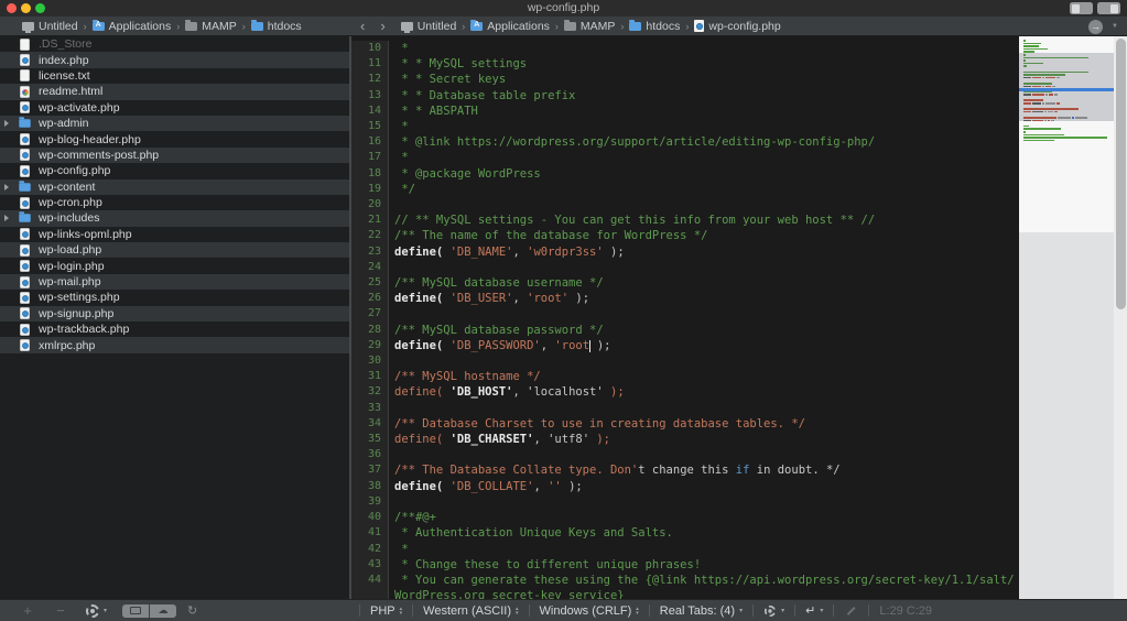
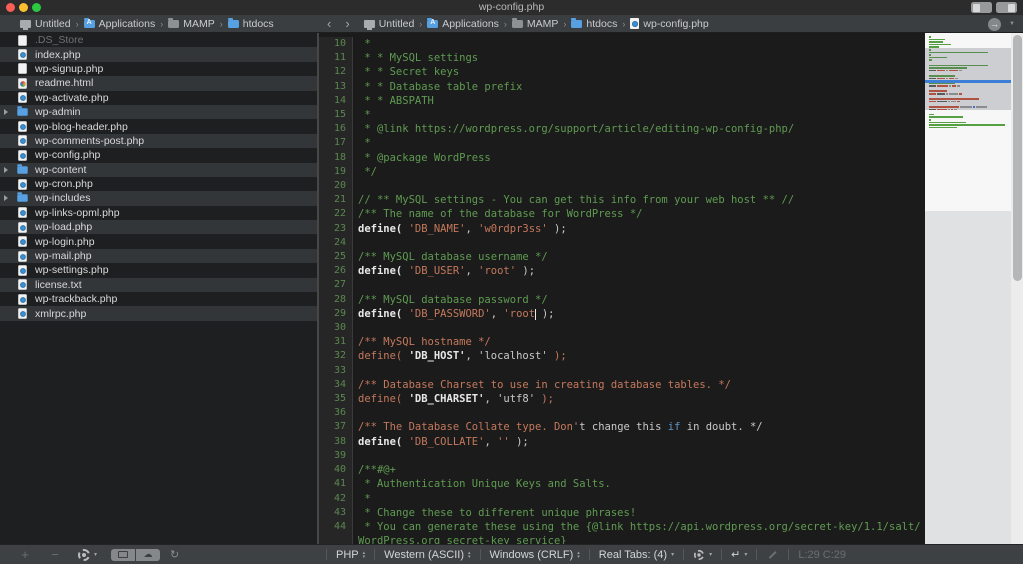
  wp-config.php
  Untitled
  ›
  Applications
  ›
  MAMP
  ›
  htdocs
  ‹
  ›
  Untitled
  ›
  Applications
  ›
  MAMP
  ›
  htdocs
  ›
  wp-config.php
  →
  .DS_Store
  index.php
- license.txt
+ wp-signup.php
  readme.html
  wp-activate.php
  wp-admin
  wp-blog-header.php
  wp-comments-post.php
  wp-config.php
  wp-content
  wp-cron.php
  wp-includes
  wp-links-opml.php
  wp-load.php
  wp-login.php
  wp-mail.php
  wp-settings.php
- wp-signup.php
+ license.txt
  wp-trackback.php
  xmlrpc.php
  10
  *
  11
  * * MySQL settings
  12
  * * Secret keys
  13
  * * Database table prefix
  14
  * * ABSPATH
  15
  *
  16
  * @link https://wordpress.org/support/article/editing-wp-config-php/
  17
  *
  18
  * @package WordPress
  19
  */
  20
  21
  // ** MySQL settings - You can get this info from your web host ** //
  22
  /** The name of the database for WordPress */
  23
  define( 'DB_NAME', 'w0rdpr3ss' );
  24
  25
  /** MySQL database username */
  26
  define( 'DB_USER', 'root' );
  27
  28
  /** MySQL database password */
  29
  define( 'DB_PASSWORD', 'root );
  30
  31
  /** MySQL hostname */
  32
  define( 'DB_HOST', 'localhost' );
  33
  34
  /** Database Charset to use in creating database tables. */
  35
  define( 'DB_CHARSET', 'utf8' );
  36
  37
  /** The Database Collate type. Don't change this if in doubt. */
  38
  define( 'DB_COLLATE', '' );
  39
  40
  /**#@+
  41
  * Authentication Unique Keys and Salts.
  42
  *
  43
  * Change these to different unique phrases!
  44
  * You can generate these using the {@link https://api.wordpress.org/secret-key/1.1/salt/
  WordPress.org secret-key service}
  +
  −
  ☁
  ↻
  PHP
  Western (ASCII)
  Windows (CRLF)
  Real Tabs: (4)
  ↵
  L:29 C:29
